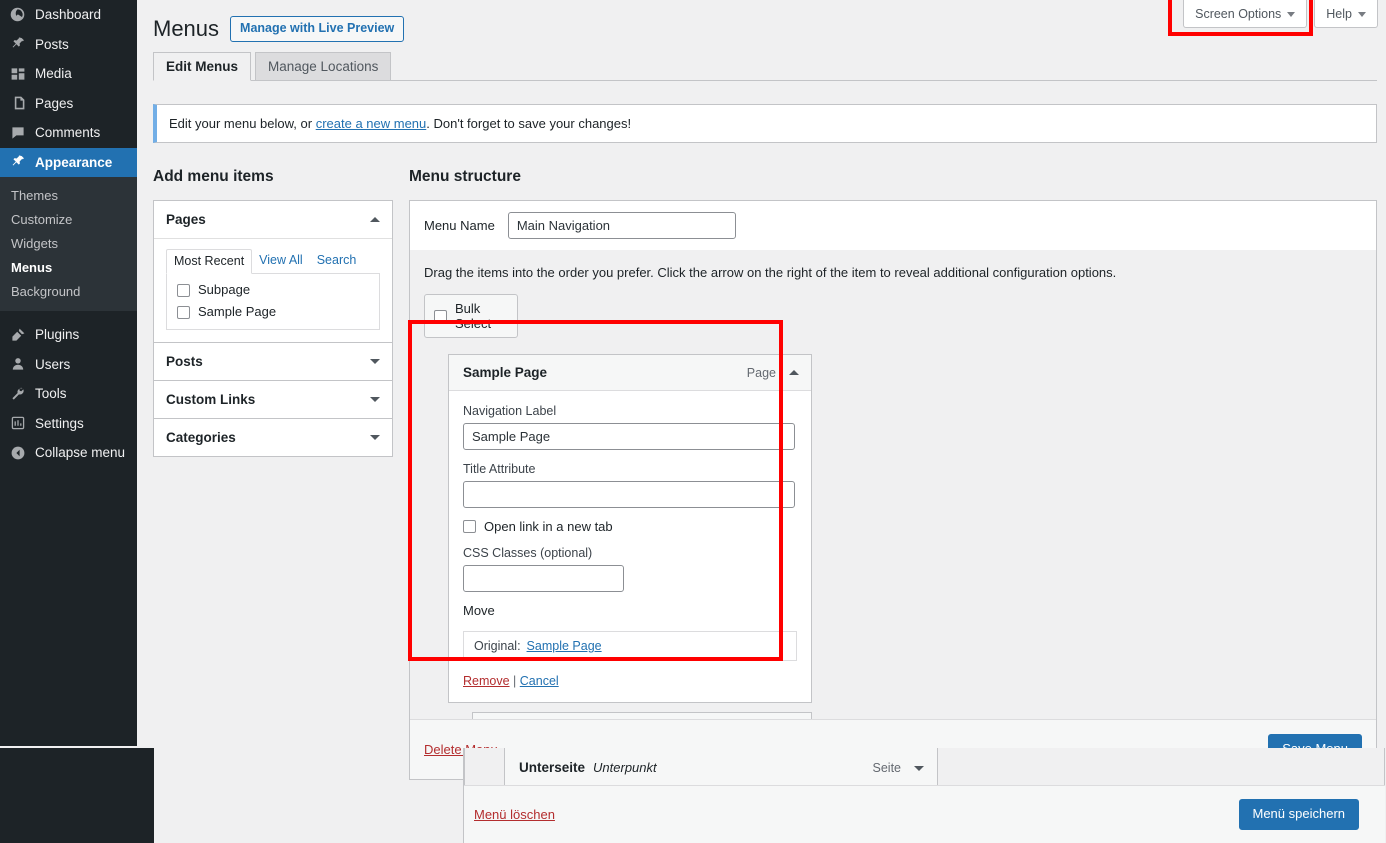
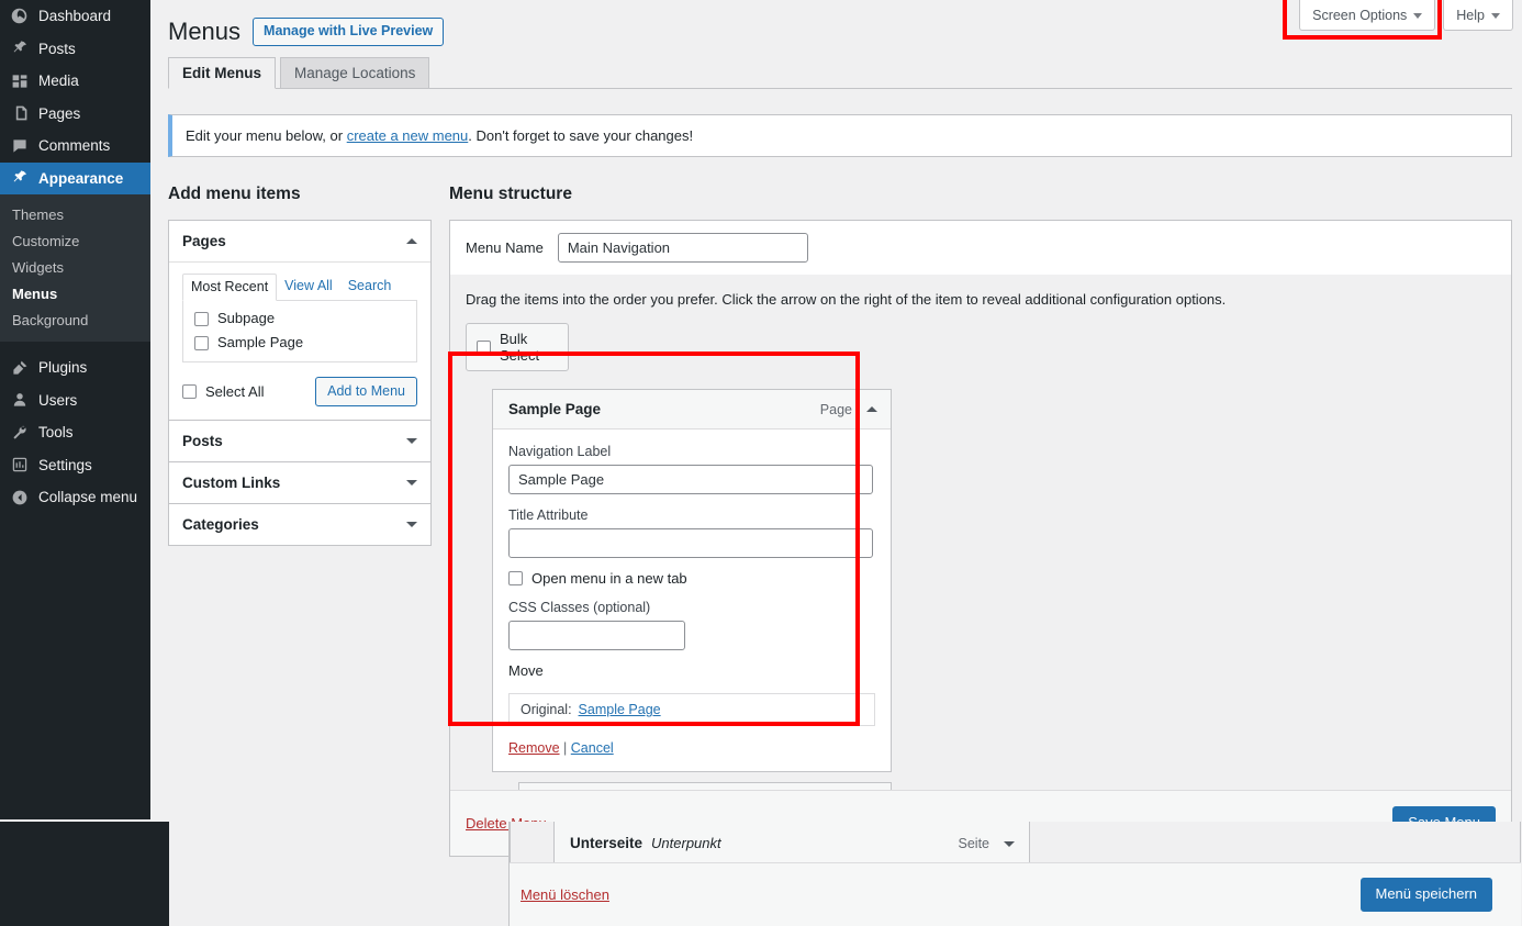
  Dashboard
  Posts
  Media
  Pages
  Comments
  Appearance
  Themes
  Customize
  Widgets
  Menus
  Background
  Plugins
  Users
  Tools
  Settings
  Collapse menu
  Screen Options
  Help
  Menus
  Manage with Live Preview
  Edit Menus
  Manage Locations
  Edit your menu below, or create a new menu. Don't forget to save your changes!
  Add menu items
  Menu structure
  Pages
  Most Recent
  View All
  Search
  Subpage
  Sample Page
+ Select All
+ Add to Menu
  Posts
  Custom Links
  Categories
  Menu Name
  Main Navigation
  Drag the items into the order you prefer. Click the arrow on the right of the item to reveal additional configuration options.
  Bulk Select
  Sample Page
  Page
  Navigation Label
  Sample Page
  Title Attribute
- Open link in a new tab
+ Open menu in a new tab
  CSS Classes (optional)
  Move
  Original: Sample Page
  Remove | Cancel
  Unterseite Unterpunkt
  Seite
  Menü löschen
  Menü speichern
